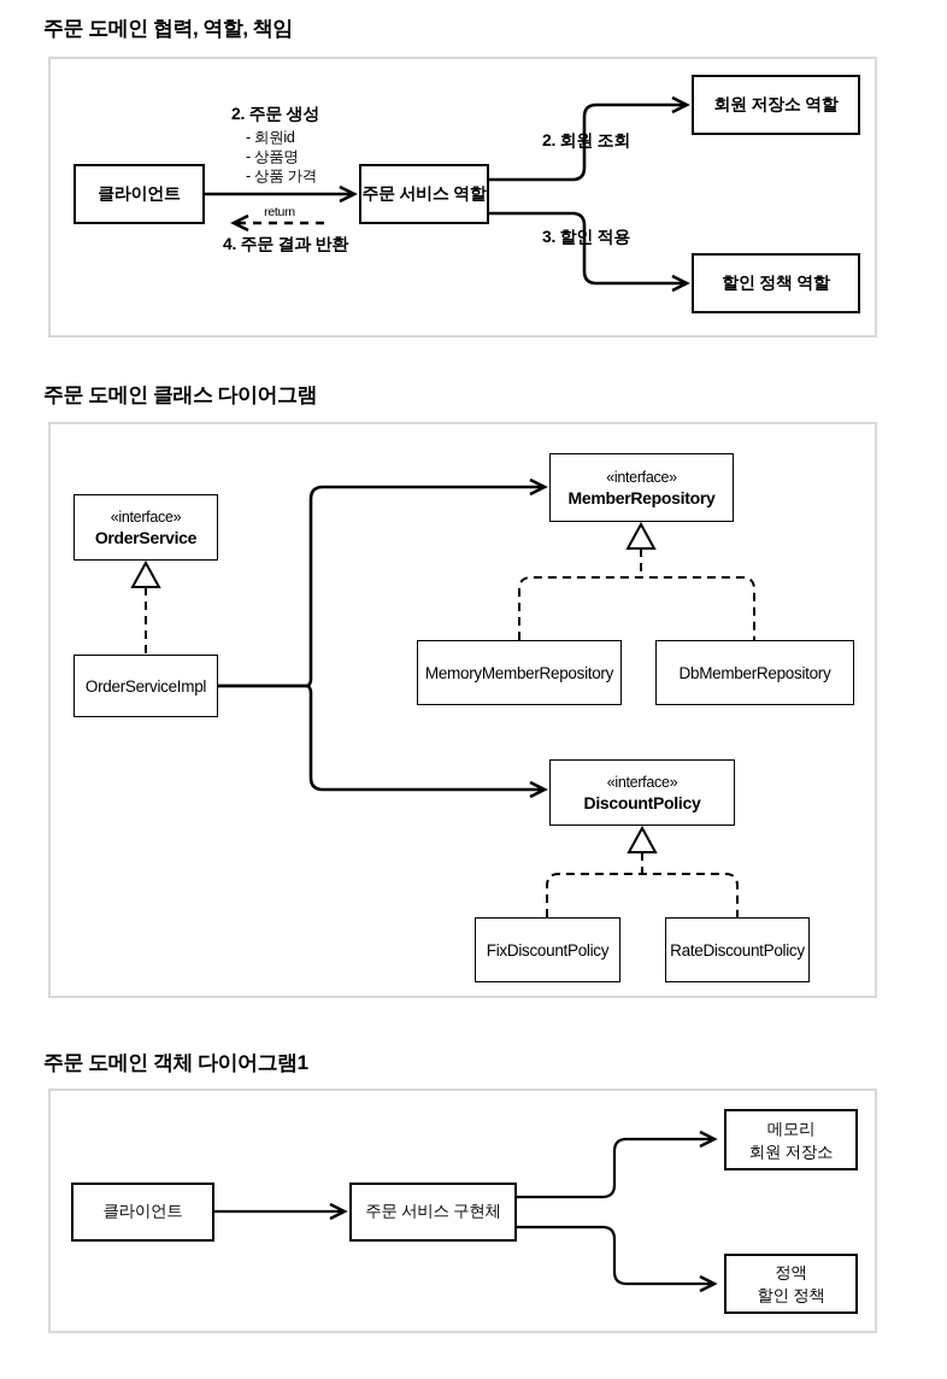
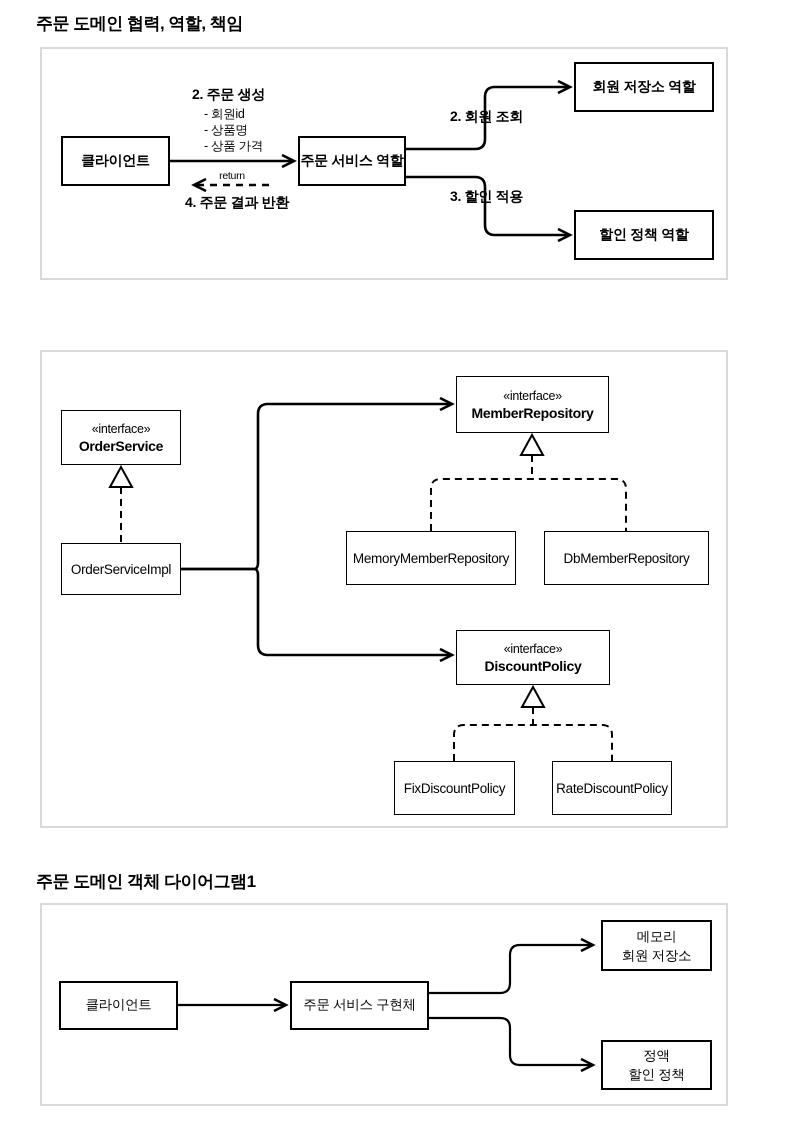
  주문 도메인 협력, 역할, 책임
  클라이언트
  주문 서비스 역할
  회원 저장소 역할
  할인 정책 역할
  2. 주문 생성
  - 회원id
  - 상품명
  - 상품 가격
  return
  4. 주문 결과 반환
  2. 회원 조회
  3. 할인 적용
- 주문 도메인 클래스 다이어그램
  «interface»
  OrderService
  OrderServiceImpl
  «interface»
  MemberRepository
  MemoryMemberRepository
  DbMemberRepository
  «interface»
  DiscountPolicy
  FixDiscountPolicy
  RateDiscountPolicy
  주문 도메인 객체 다이어그램1
  클라이언트
  주문 서비스 구현체
  메모리
  회원 저장소
  정액
  할인 정책
